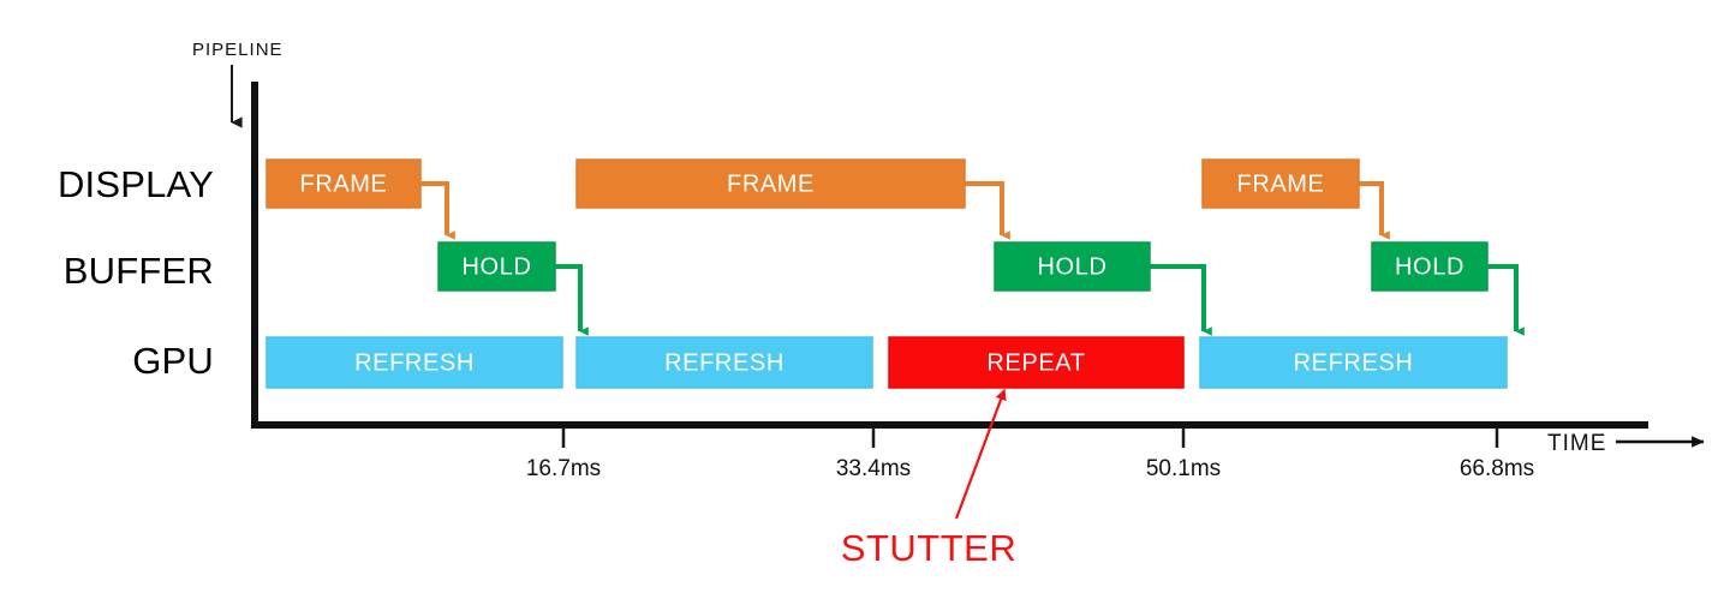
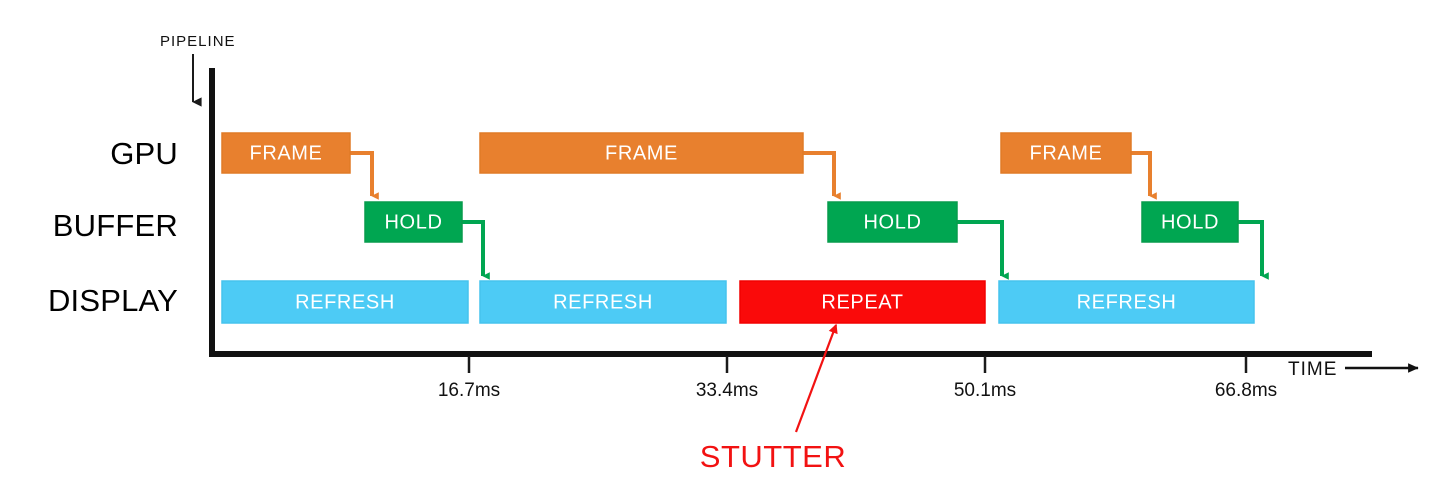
  PIPELINE
  TIME
  16.7ms
  33.4ms
  50.1ms
  66.8ms
- DISPLAY
+ GPU
  BUFFER
- GPU
+ DISPLAY
  FRAME
  FRAME
  FRAME
  HOLD
  HOLD
  HOLD
  REFRESH
  REFRESH
  REPEAT
  REFRESH
  STUTTER
